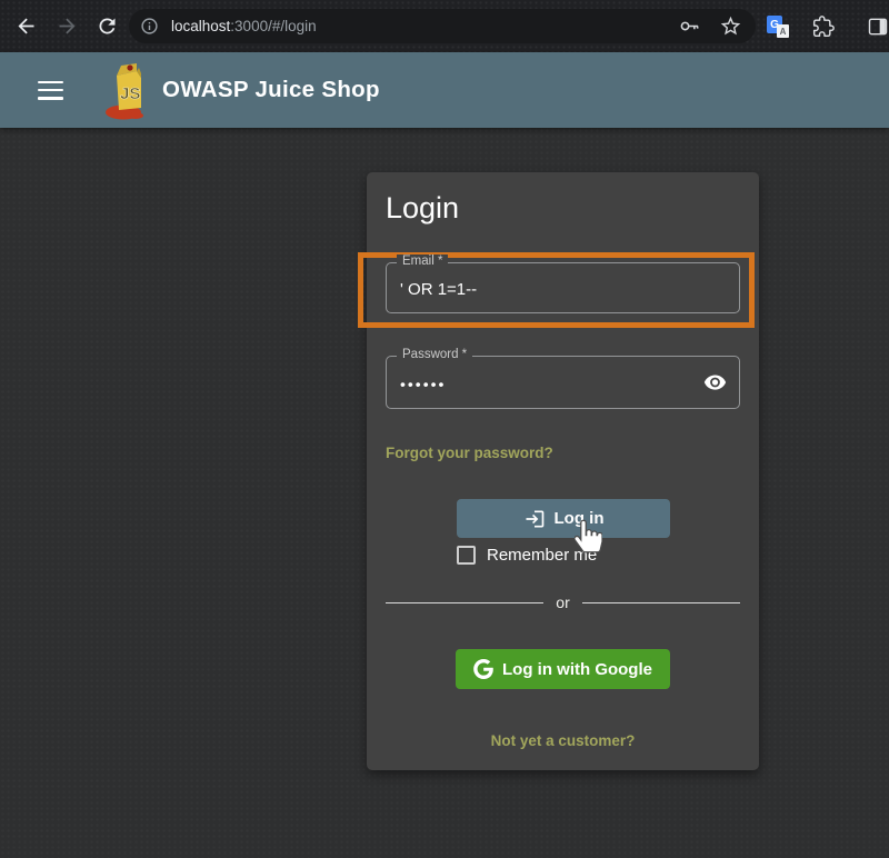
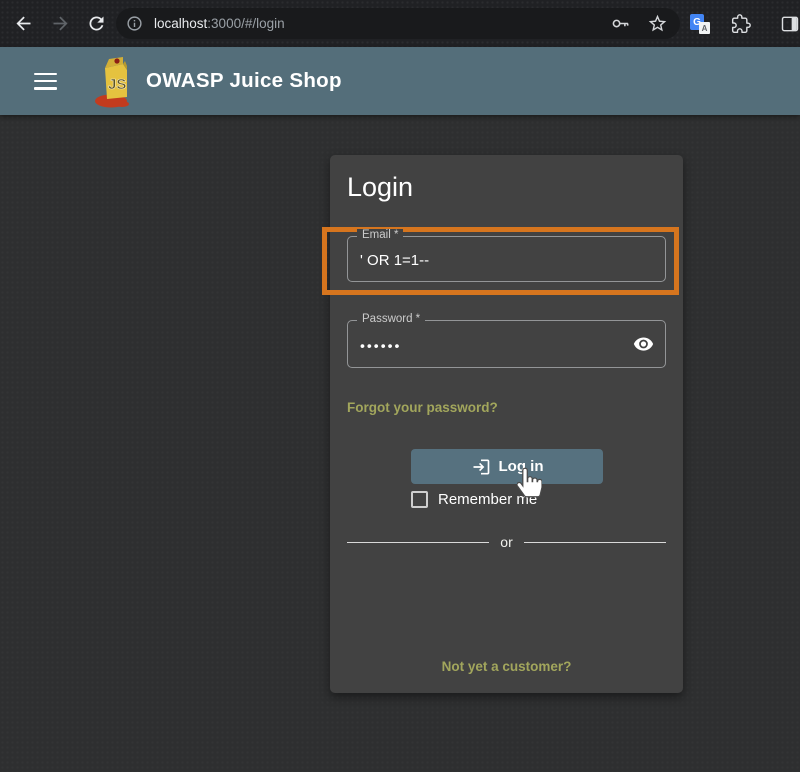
  localhost:3000/#/login
  G
  A
  JS
  OWASP Juice Shop
  Login
  Email *
  ' OR 1=1--
  Password *
  ••••••
  Forgot your password?
  Log in
  Remember me
  or
- Log in with Google
  Not yet a customer?
